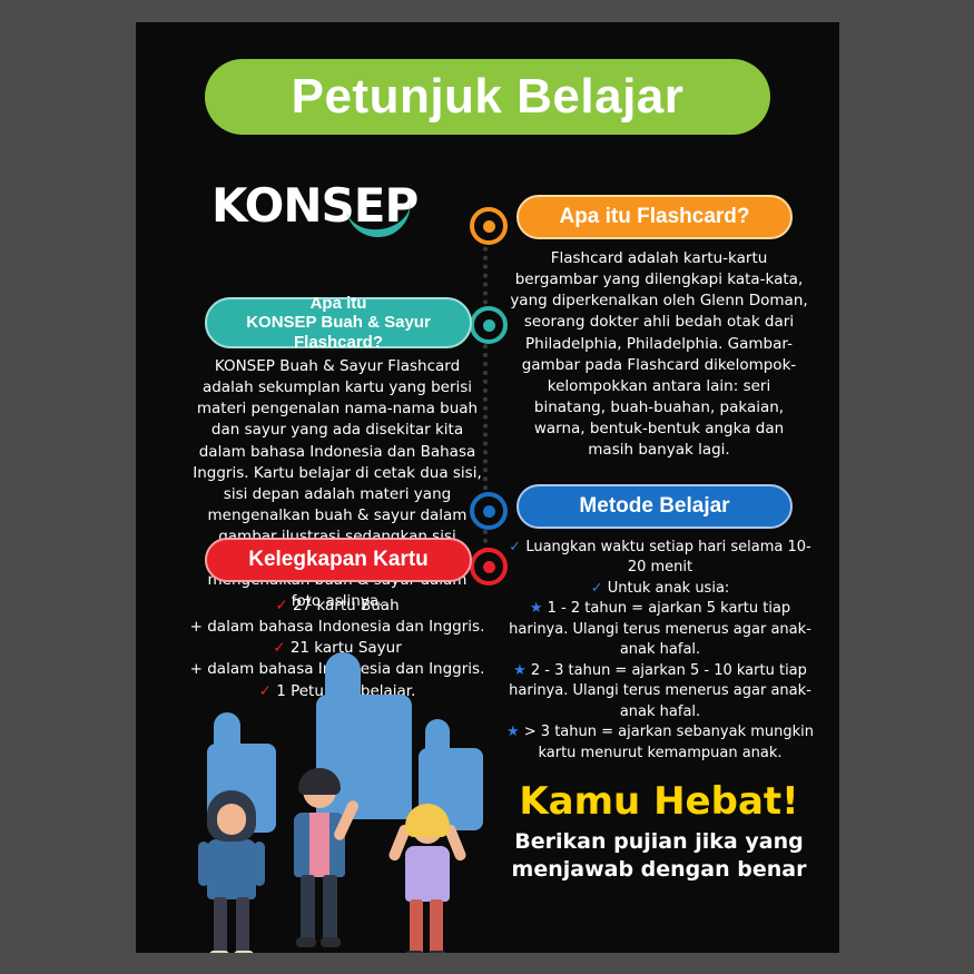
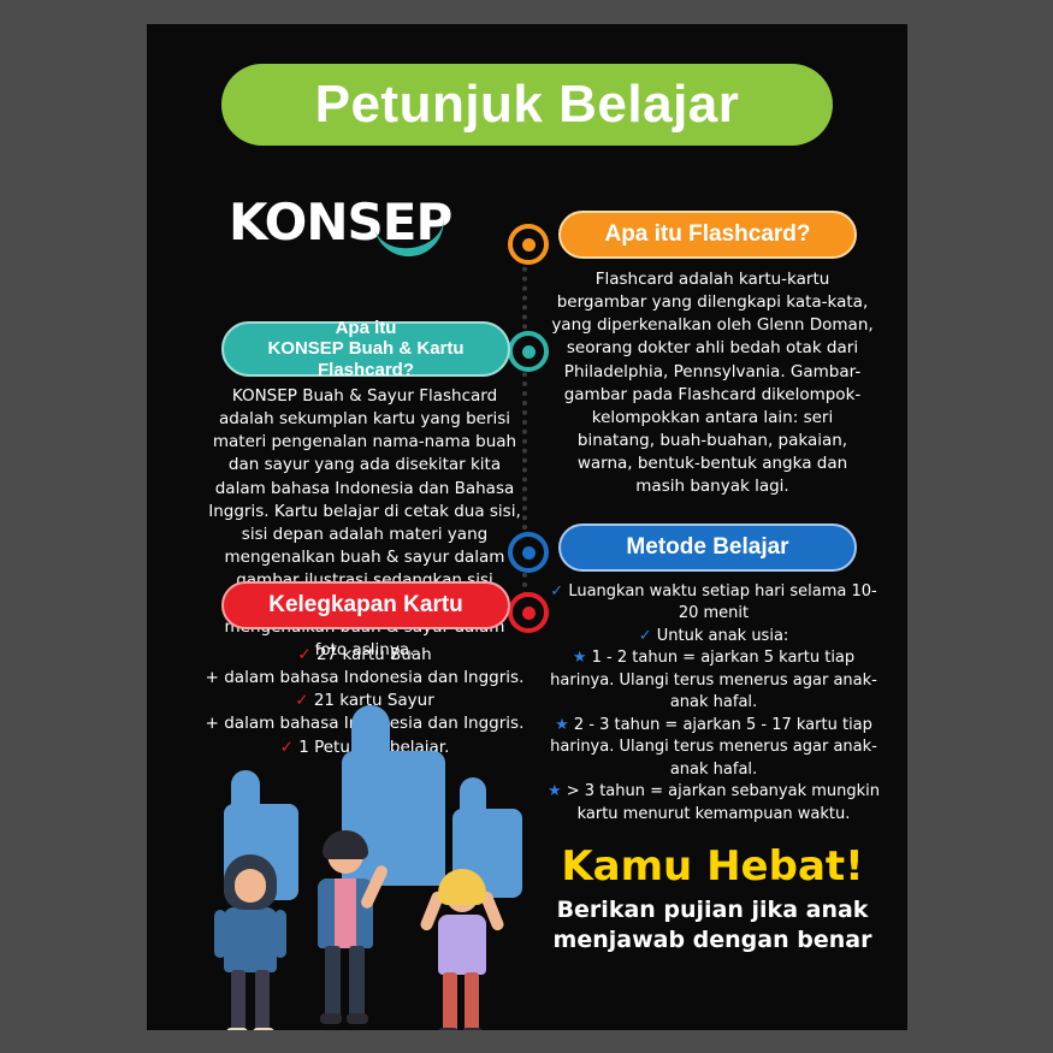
  Petunjuk Belajar
  KONSEP
  Apa itu Flashcard?
- Flashcard adalah kartu-kartu bergambar yang dilengkapi kata-kata, yang diperkenalkan oleh Glenn Doman, seorang dokter ahli bedah otak dari Philadelphia, Philadelphia. Gambar-gambar pada Flashcard dikelompok-kelompokkan antara lain: seri binatang, buah-buahan, pakaian, warna, bentuk-bentuk angka dan masih banyak lagi.
+ Flashcard adalah kartu-kartu bergambar yang dilengkapi kata-kata, yang diperkenalkan oleh Glenn Doman, seorang dokter ahli bedah otak dari Philadelphia, Pennsylvania. Gambar-gambar pada Flashcard dikelompok-kelompokkan antara lain: seri binatang, buah-buahan, pakaian, warna, bentuk-bentuk angka dan masih banyak lagi.
  Apa itu
- KONSEP Buah & Sayur Flashcard?
+ KONSEP Buah & Kartu Flashcard?
  KONSEP Buah & Sayur Flashcard adalah sekumplan kartu yang berisi materi pengenalan nama-nama buah dan sayur yang ada disekitar kita dalam bahasa Indonesia dan Bahasa Inggris. Kartu belajar di cetak dua sisi, sisi depan adalah materi yang mengenalkan buah & sayur dalam i m foto aslinya.
  Metode Belajar
  ✓ Luangkan waktu setiap hari selama 10-20 menit
  ✓ Untuk anak usia:
  ★ 1 - 2 tahun = ajarkan 5 kartu tiap harinya. Ulangi terus menerus agar anak-anak hafal.
- ★ 2 - 3 tahun = ajarkan 5 - 10 kartu tiap harinya. Ulangi terus menerus agar anak-anak hafal.
+ ★ 2 - 3 tahun = ajarkan 5 - 17 kartu tiap harinya. Ulangi terus menerus agar anak-anak hafal.
- ★ > 3 tahun = ajarkan sebanyak mungkin kartu menurut kemampuan anak.
+ ★ > 3 tahun = ajarkan sebanyak mungkin kartu menurut kemampuan waktu.
  Kelegkapan Kartu
  ✓ 27 kartu Buah
  + dalam bahasa Indonesia dan Inggris.
  ✓ 21 kartu Sayur
  + dalam bahasa Iesia dan Inggris.
  ✓ 1 Petu belajar.
  Kamu Hebat!
- Berikan pujian jika yang menjawab dengan benar
+ Berikan pujian jika anak menjawab dengan benar
